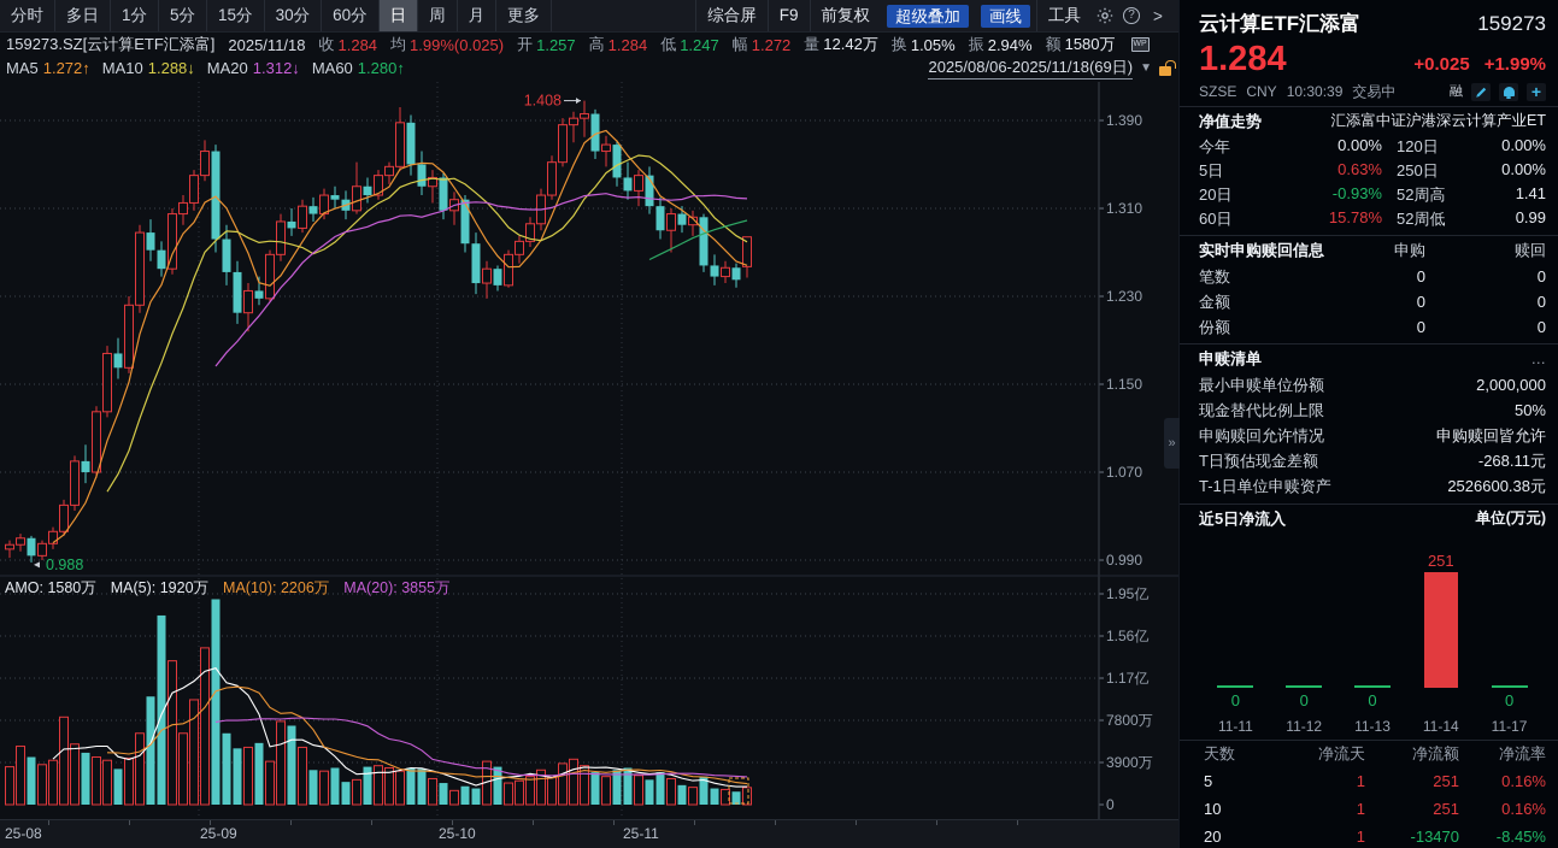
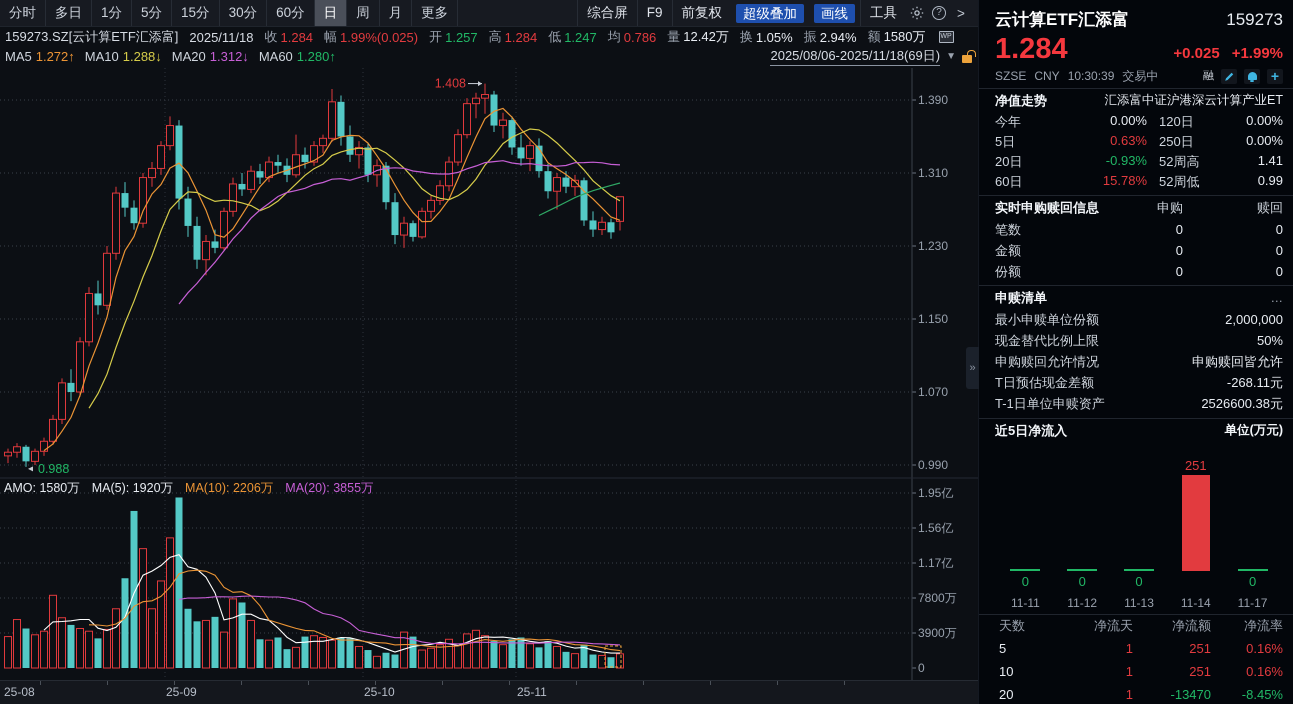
  分时
  多日
  1分
  5分
  15分
  30分
  60分
  日
  周
  月
  更多
  综合屏
  F9
  前复权
  超级叠加
  画线
  工具
  ?
  >
  159273.SZ[云计算ETF汇添富]
  2025/11/18
  收
  1.284
- 均
+ 幅
  1.99%(0.025)
  开
  1.257
  高
  1.284
  低
  1.247
- 幅
+ 均
- 1.272
+ 0.786
  量
  12.42万
  换
  1.05%
  振
  2.94%
  额
  1580万
  MA5
  1.272↑
  MA10
  1.288↓
  MA20
  1.312↓
  MA60
  1.280↑
  2025/08/06-2025/11/18(69日)
  ▼
  1.390
  1.310
  1.230
  1.150
  1.070
  0.990
  1.95亿
  1.56亿
  1.17亿
  7800万
  3900万
  0
  1.408
  0.988
  AMO: 1580万
  MA(5): 1920万
  MA(10): 2206万
  MA(20): 3855万
  25-08
  25-09
  25-10
  25-11
  »
  云计算ETF汇添富
  159273
  1.284
  +0.025
  +1.99%
  SZSE
  CNY
  10:30:39
  交易中
  融
  +
  净值走势
  汇添富中证沪港深云计算产业ET
  今年
  0.00%
  120日
  0.00%
  5日
  0.63%
  250日
  0.00%
  20日
  -0.93%
  52周高
  1.41
  60日
  15.78%
  52周低
  0.99
  实时申购赎回信息
  申购
  赎回
  笔数
  0
  0
  金额
  0
  0
  份额
  0
  0
  申赎清单
  …
  最小申赎单位份额
  2,000,000
  现金替代比例上限
  50%
  申购赎回允许情况
  申购赎回皆允许
  T日预估现金差额
  -268.11元
  T-1日单位申赎资产
  2526600.38元
  近5日净流入
  单位(万元)
  0
  11-11
  0
  11-12
  0
  11-13
  251
  11-14
  0
  11-17
  天数
  净流天
  净流额
  净流率
  5
  1
  251
  0.16%
  10
  1
  251
  0.16%
  20
  1
  -13470
  -8.45%
